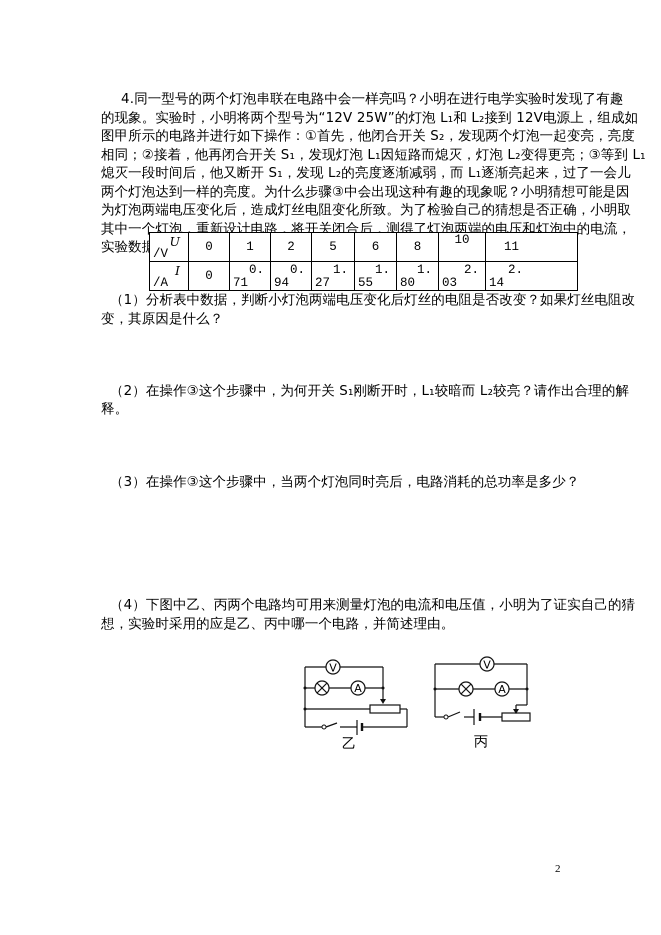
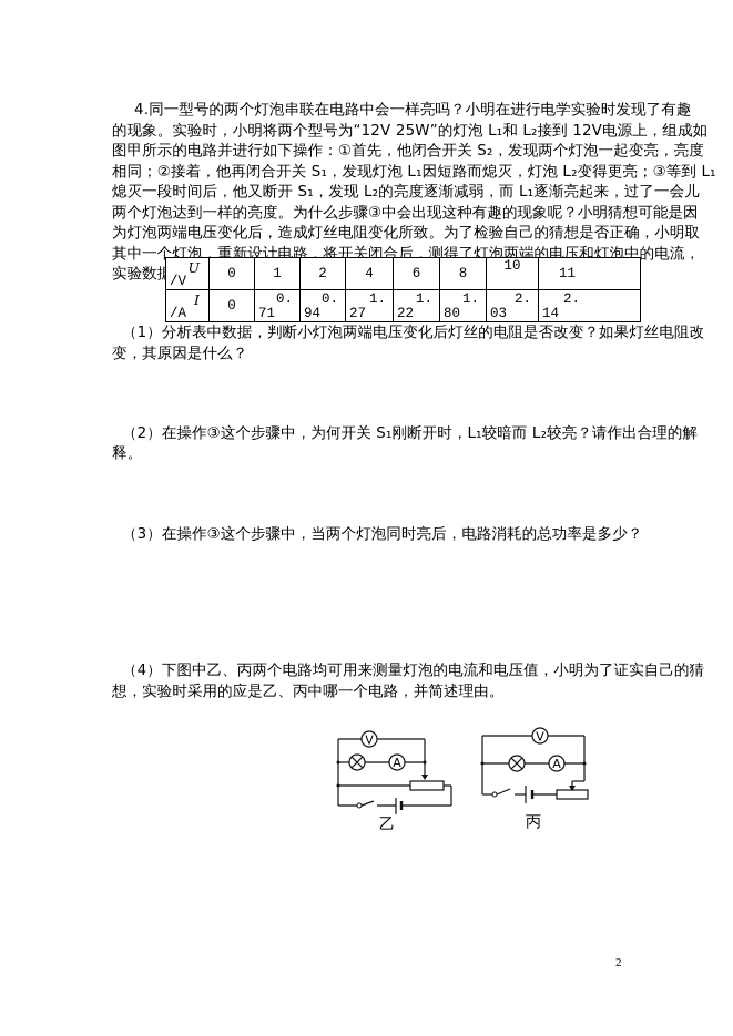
  4.同一型号的两个灯泡串联在电路中会一样亮吗？小明在进行电学实验时发现了有趣
  的现象。实验时，小明将两个型号为“12V 25W”的灯泡 L₁和 L₂接到 12V电源上，组成如
  图甲所示的电路并进行如下操作：①首先，他闭合开关 S₂，发现两个灯泡一起变亮，亮度
  相同；②接着，他再闭合开关 S₁，发现灯泡 L₁因短路而熄灭，灯泡 L₂变得更亮；③等到 L₁
  熄灭一段时间后，他又断开 S₁，发现 L₂的亮度逐渐减弱，而 L₁逐渐亮起来，过了一会儿
  两个灯泡达到一样的亮度。为什么步骤③中会出现这种有趣的现象呢？小明猜想可能是因
  为灯泡两端电压变化后，造成灯丝电阻变化所致。为了检验自己的猜想是否正确，小明取
  其中一个灯泡，重新设计电路，将开关闭合后，测得了灯泡两端的电压和灯泡中的电流，
- U /V	0	1	2	5	6	8	10	11
+ U /V	0	1	2	4	6	8	10	11
- I /A	0	0.71	0.94	1.27	1.55	1.80	2.03	2.14
+ I /A	0	0.71	0.94	1.27	1.22	1.80	2.03	2.14
  （1）分析表中数据，判断小灯泡两端电压变化后灯丝的电阻是否改变？如果灯丝电阻改
  变，其原因是什么？
  （2）在操作③这个步骤中，为何开关 S₁刚断开时，L₁较暗而 L₂较亮？请作出合理的解
  释。
  （3）在操作③这个步骤中，当两个灯泡同时亮后，电路消耗的总功率是多少？
  （4）下图中乙、丙两个电路均可用来测量灯泡的电流和电压值，小明为了证实自己的猜
  想，实验时采用的应是乙、丙中哪一个电路，并简述理由。
  V
  A
  乙
  V
  A
  丙
  2
